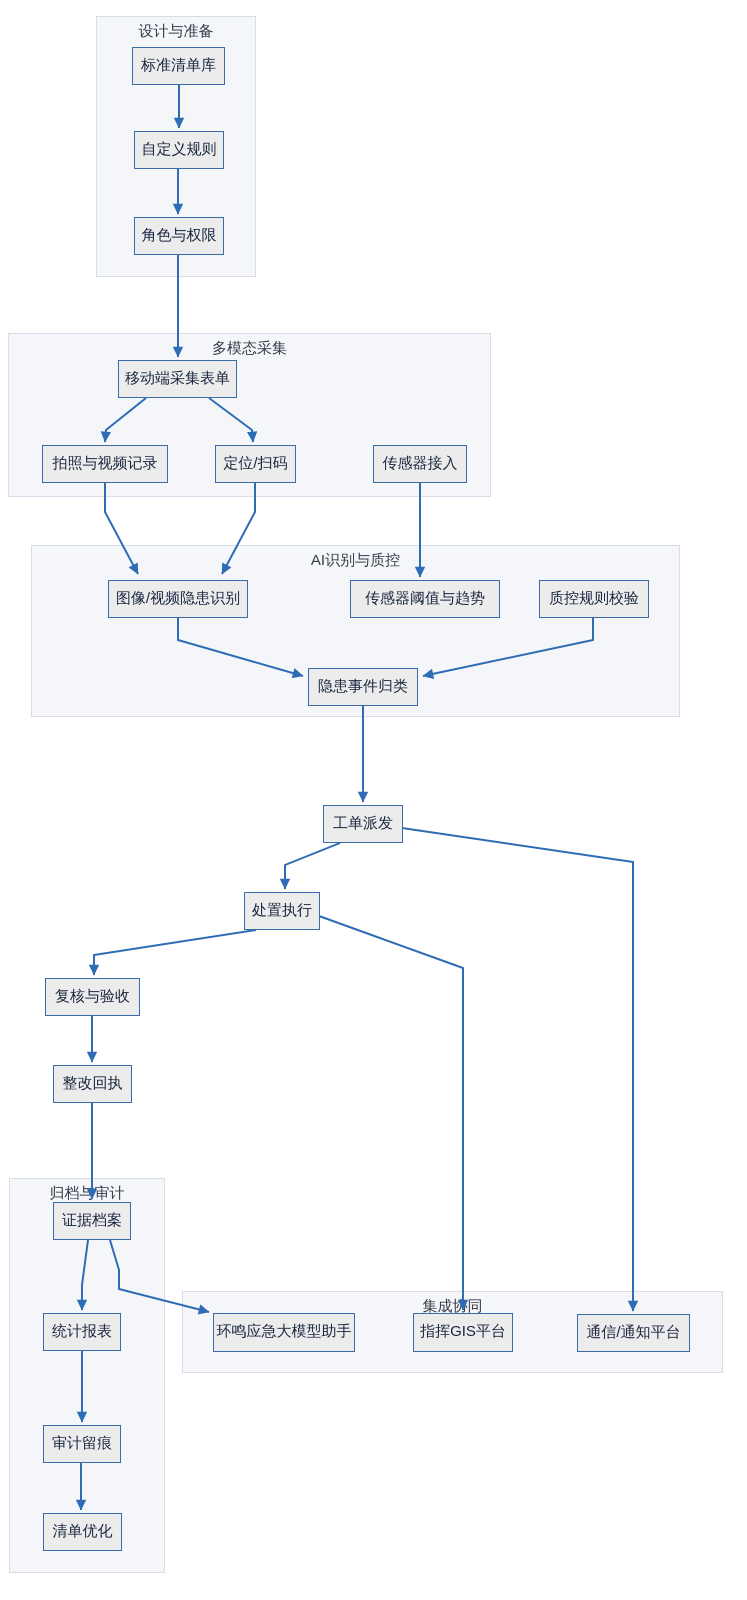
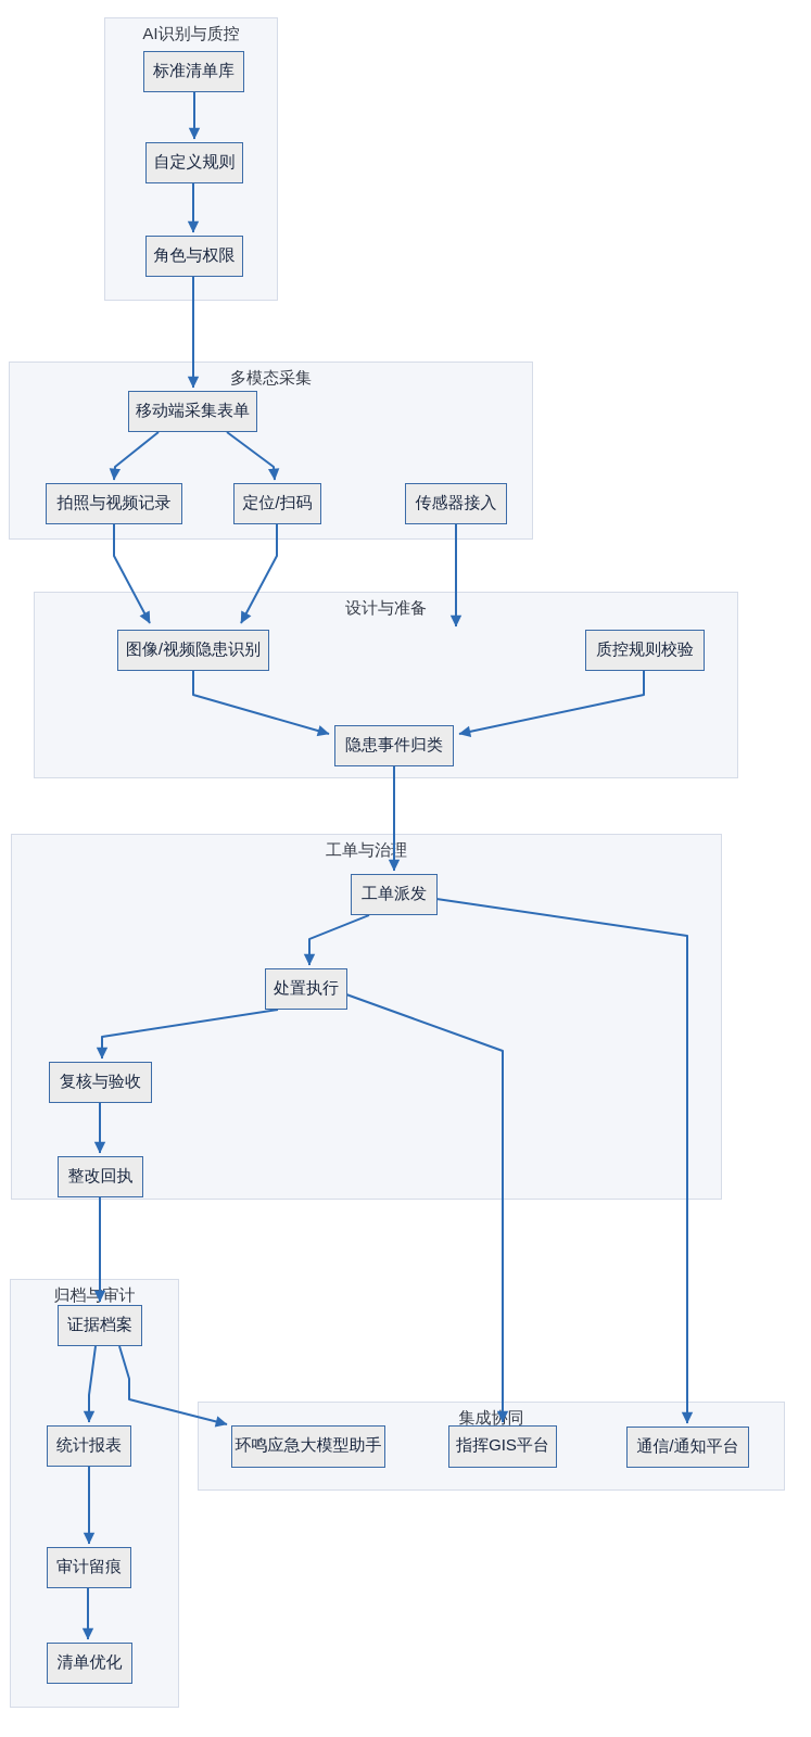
- 设计与准备
+ AI识别与质控
  多模态采集
- AI识别与质控
+ 设计与准备
+ 工单与治理
  归档与审计
  集成协同
  标准清单库
  自定义规则
  角色与权限
  移动端采集表单
  拍照与视频记录
  定位/扫码
  传感器接入
  图像/视频隐患识别
- 传感器阈值与趋势
  质控规则校验
  隐患事件归类
  工单派发
  处置执行
  复核与验收
  整改回执
  证据档案
  统计报表
  审计留痕
  清单优化
  环鸣应急大模型助手
  指挥GIS平台
  通信/通知平台
